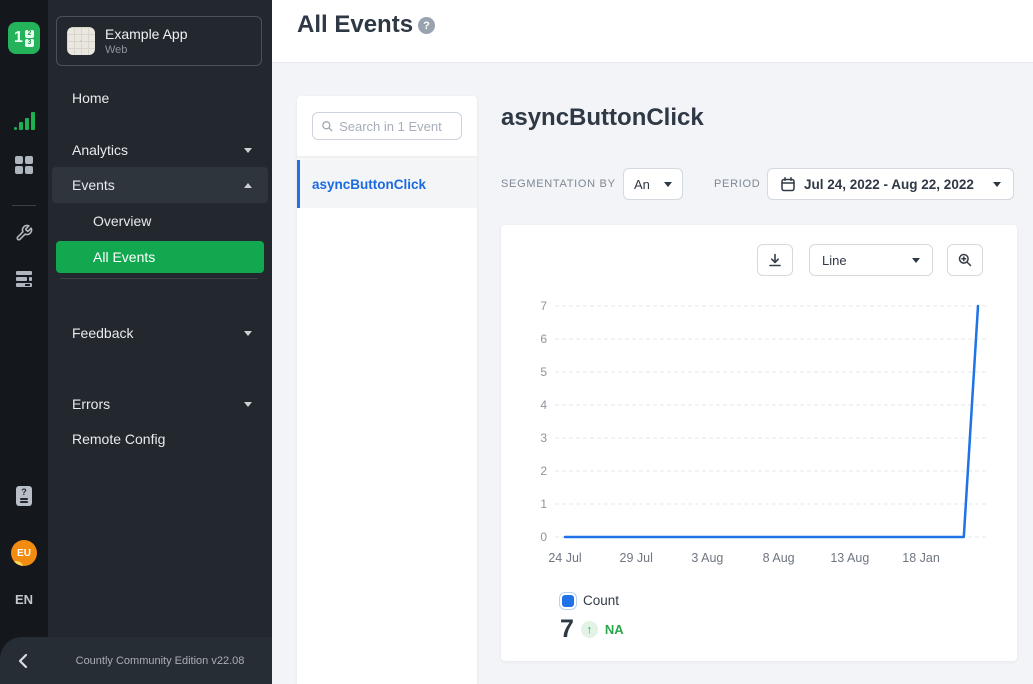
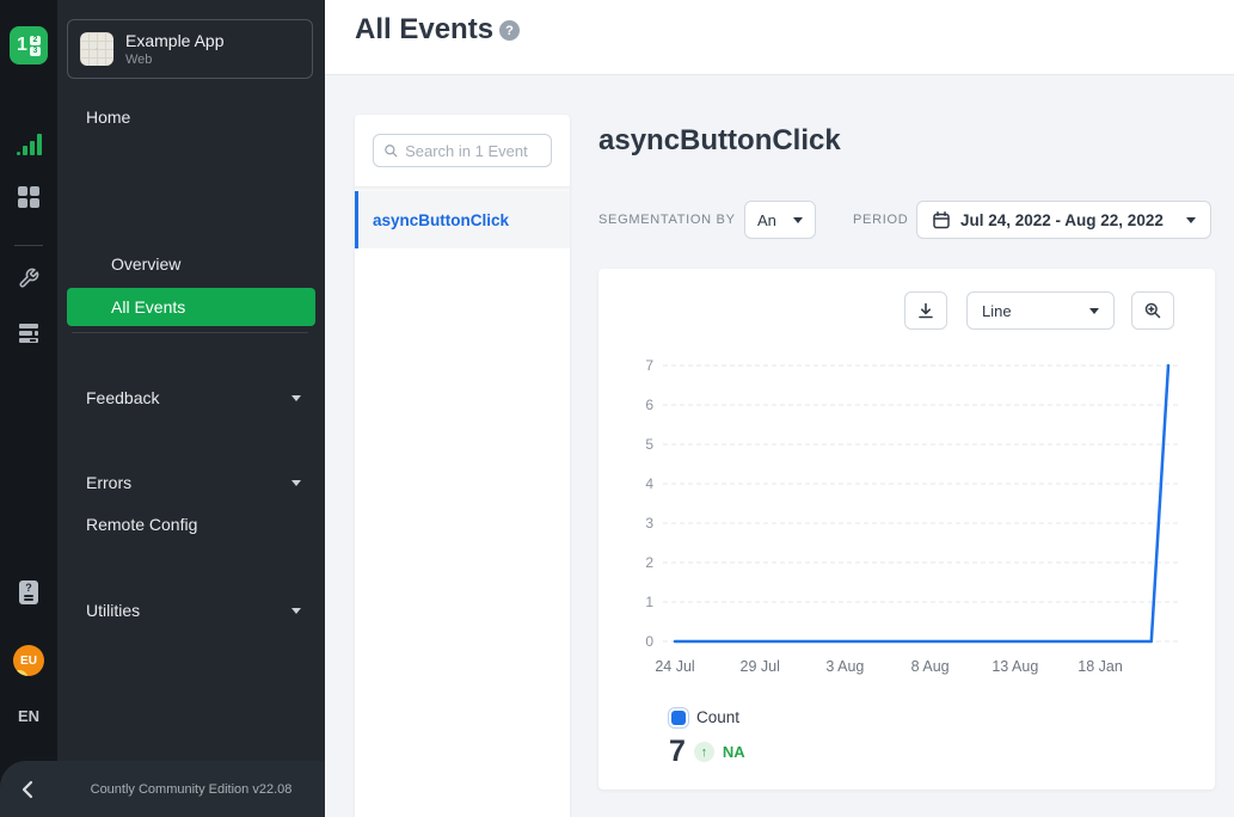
  1
  ?
  EU
  EN
  Example App
  Web
  Home
- Analytics
- Events
  Overview
  All Events
  Feedback
  Errors
  Remote Config
+ Utilities
  Countly Community Edition v22.08
  All Events
  ?
  Search in 1 Event
  asyncButtonClick
  asyncButtonClick
  SEGMENTATION BY
  An
  PERIOD
  Jul 24, 2022 - Aug 22, 2022
  Line
  0
  1
  2
  3
  4
  5
  6
  7
  24 Jul
  29 Jul
  3 Aug
  8 Aug
  13 Aug
  18 Jan
  Count
  7
  ↑
  NA
